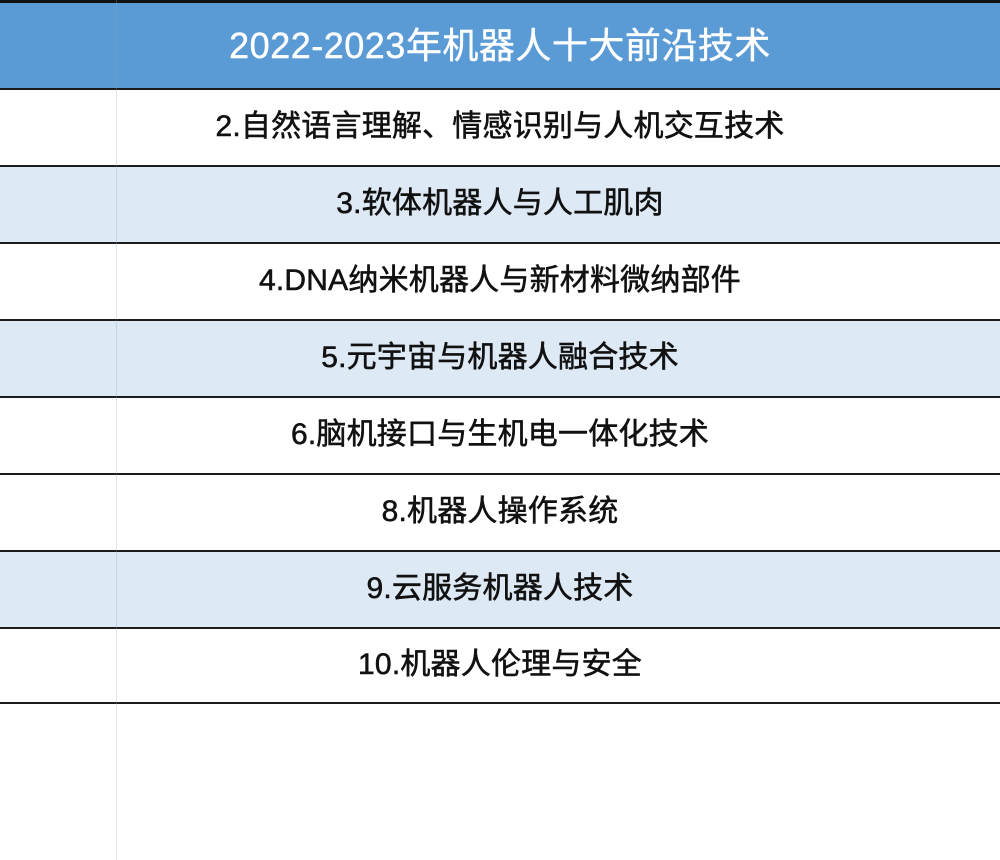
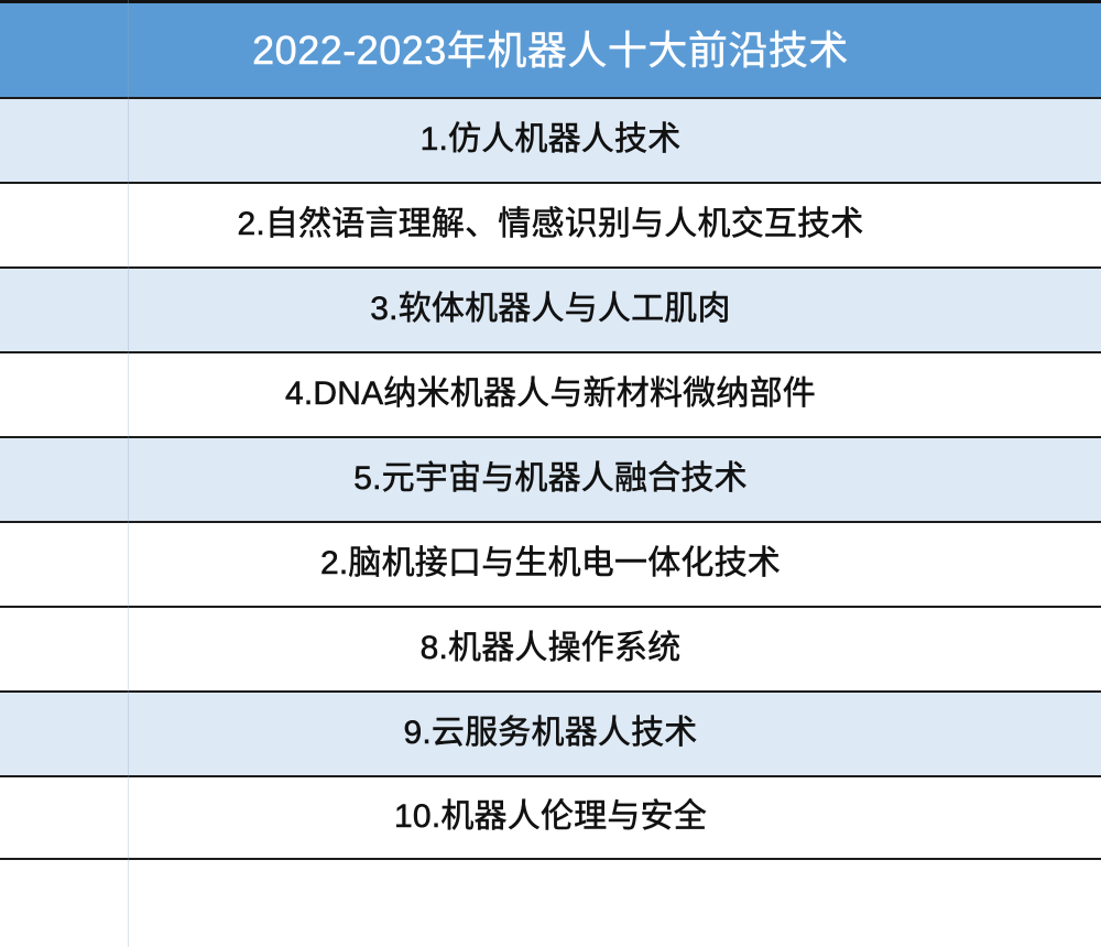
  2022-2023年机器人十大前沿技术
+ 1.仿人机器人技术
  2.自然语言理解、情感识别与人机交互技术
  3.软体机器人与人工肌肉
  4.DNA纳米机器人与新材料微纳部件
  5.元宇宙与机器人融合技术
- 6.脑机接口与生机电一体化技术
+ 2.脑机接口与生机电一体化技术
  8.机器人操作系统
  9.云服务机器人技术
  10.机器人伦理与安全
